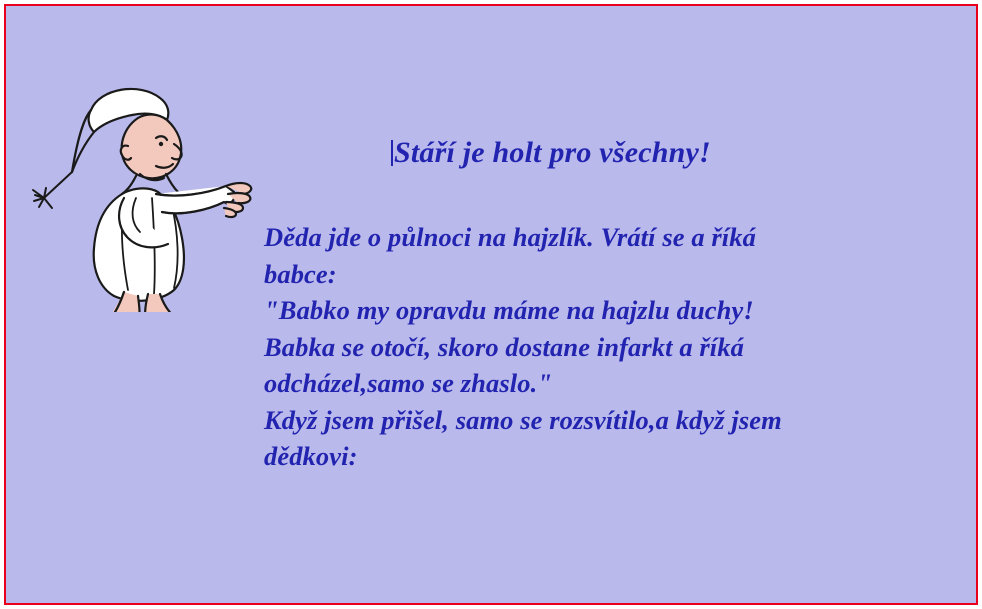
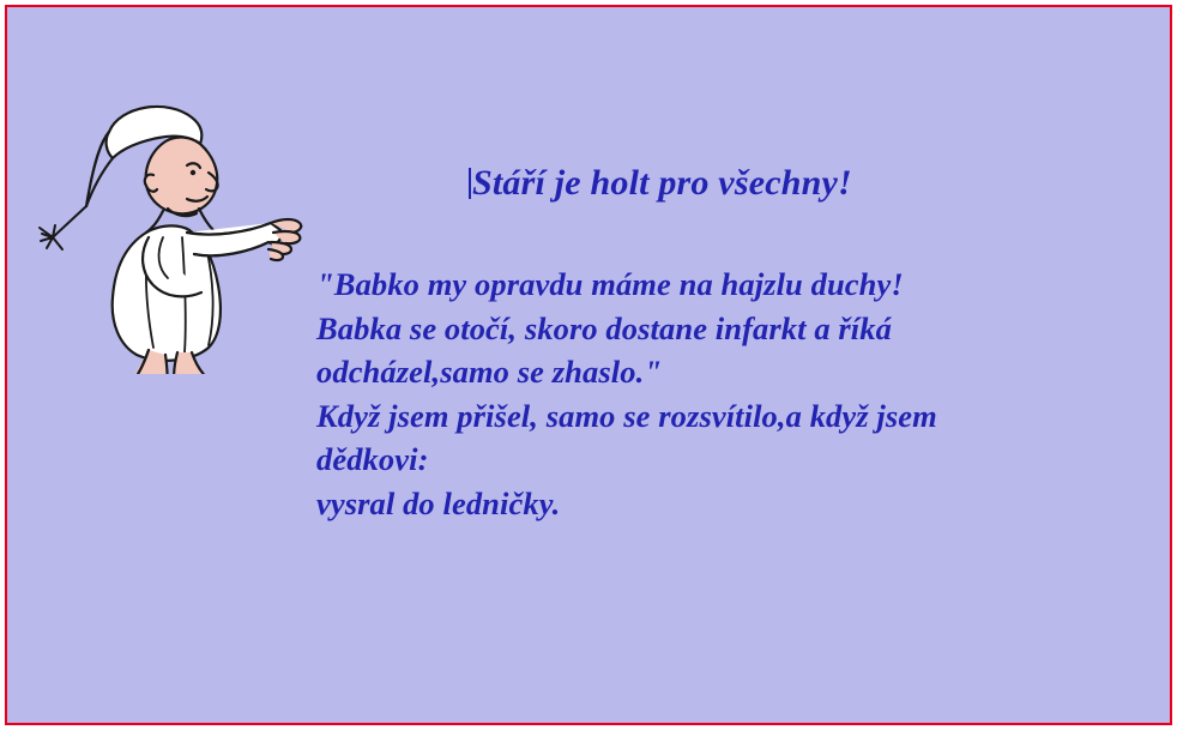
  Stáří je holt pro všechny!
- Děda jde o půlnoci na hajzlík. Vrátí se a říká
- babce:
  "Babko my opravdu máme na hajzlu duchy!
  Babka se otočí, skoro dostane infarkt a říká
  odcházel,samo se zhaslo."
  Když jsem přišel, samo se rozsvítilo,a když jsem
  dědkovi:
+ vysral do ledničky.
